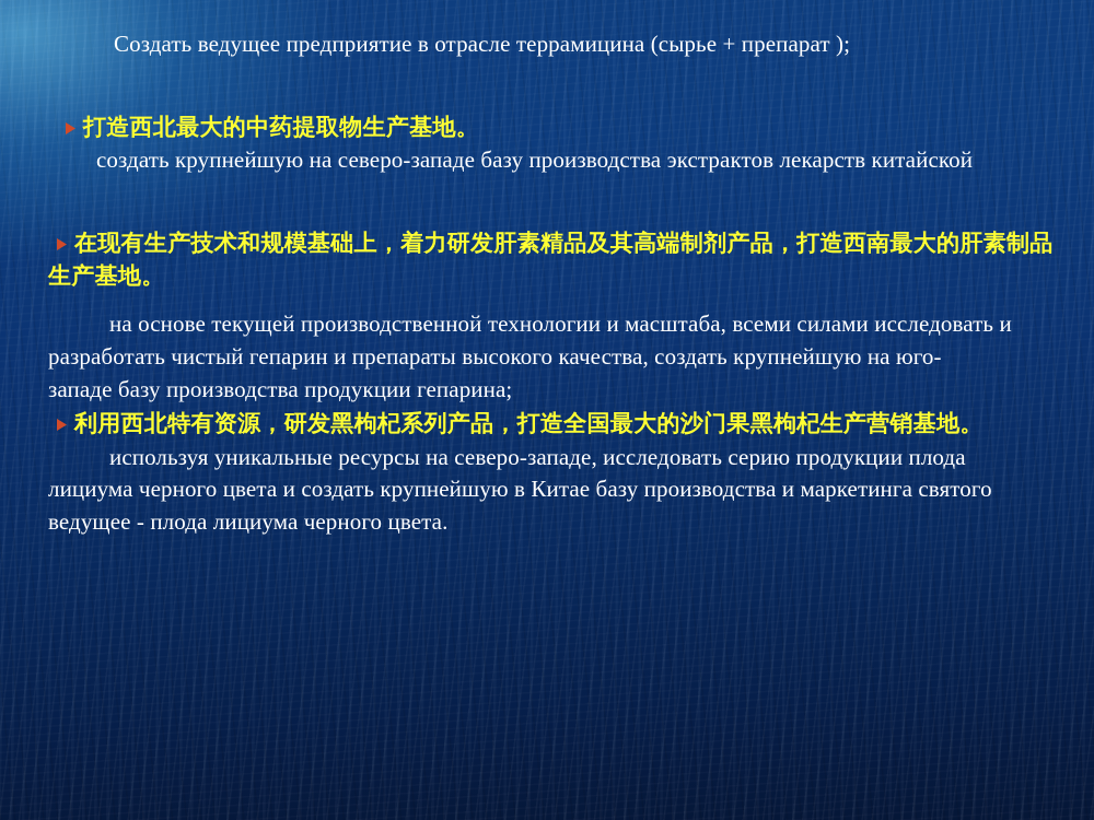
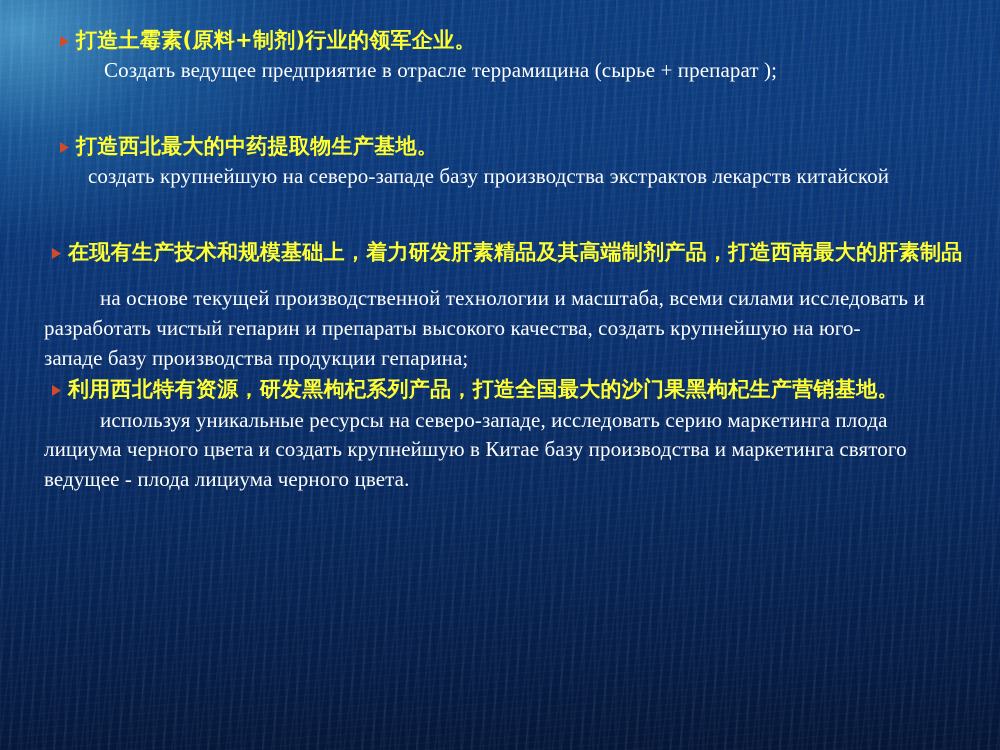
+ 打造土霉素(原料+制剂)行业的领军企业。
  Создать ведущее предприятие в отрасле террамицина (сырье + препарат );
  打造西北最大的中药提取物生产基地。
  создать крупнейшую на северо-западе базу производства экстрактов лекарств китайской
  在现有生产技术和规模基础上，着力研发肝素精品及其高端制剂产品，打造西南最大的肝素制品
- 生产基地。
  на основе текущей производственной технологии и масштаба, всеми силами исследовать и
  разработать чистый гепарин и препараты высокого качества, создать крупнейшую на юго-
  западе базу производства продукции гепарина;
  利用西北特有资源，研发黑枸杞系列产品，打造全国最大的沙门果黑枸杞生产营销基地。
- используя уникальные ресурсы на северо-западе, исследовать серию продукции плода
+ используя уникальные ресурсы на северо-западе, исследовать серию маркетинга плода
  лициума черного цвета и создать крупнейшую в Китае базу производства и маркетинга святого
  ведущее - плода лициума черного цвета.
